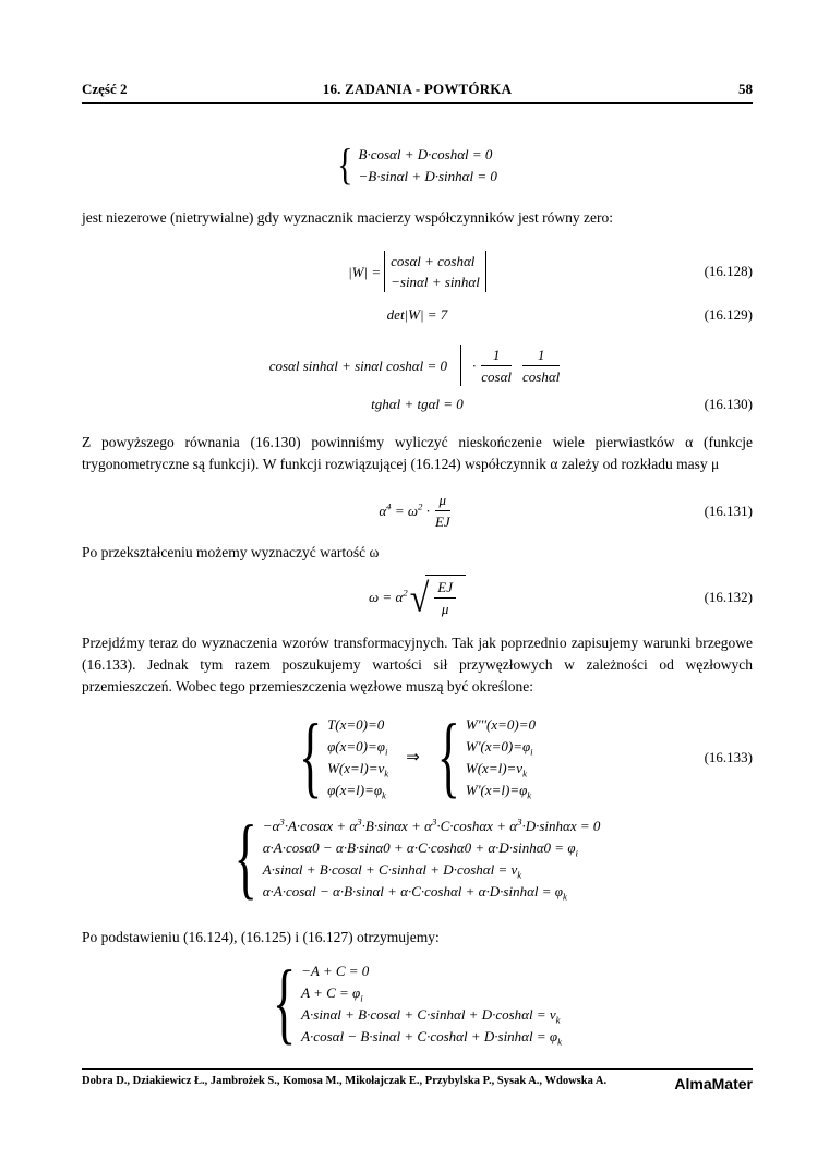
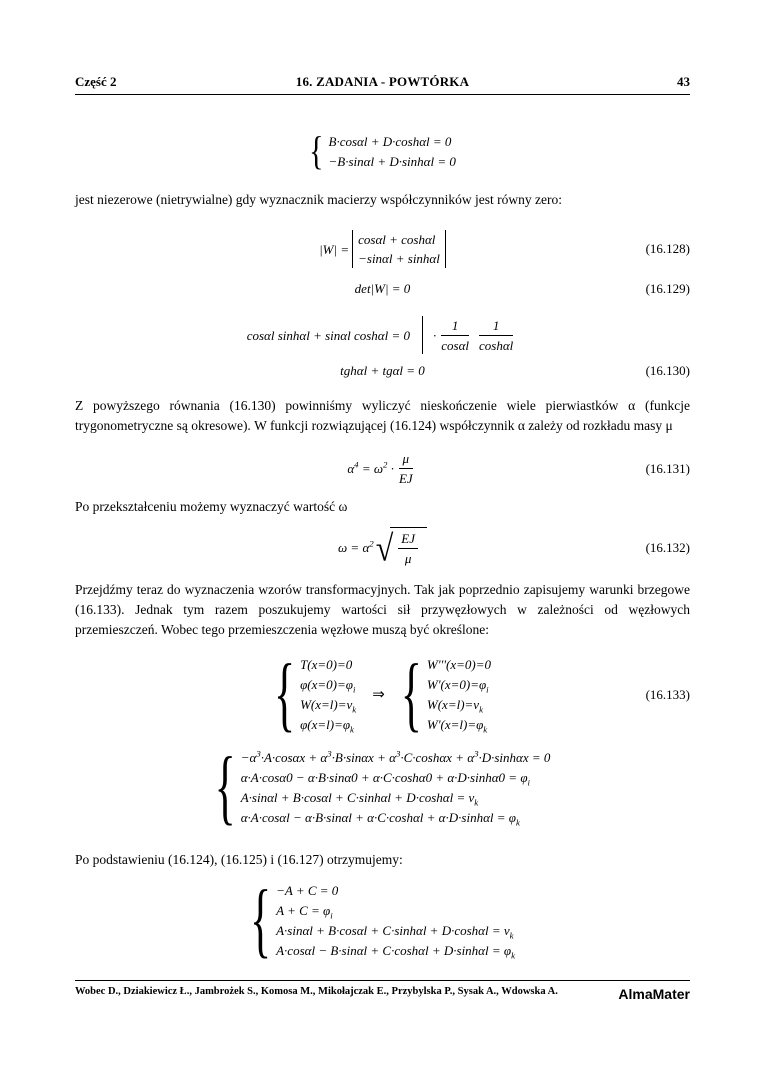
  Część 2
  16. ZADANIA - POWTÓRKA
- 58
+ 43
  {
  B·cosαl + D·coshαl = 0
  −B·sinαl + D·sinhαl = 0
  jest niezerowe (nietrywialne) gdy wyznacznik macierzy współczynników jest równy zero:
  |W| =
  cosαl + coshαl
  −sinαl + sinhαl
  (16.128)
- det|W| = 7
+ det|W| = 0
  (16.129)
  cosαl sinhαl + sinαl coshαl = 0
  ·
  1
  cosαl
  1
  coshαl
  tghαl + tgαl = 0
  (16.130)
- Z powyższego równania (16.130) powinniśmy wyliczyć nieskończenie wiele pierwiastków α (funkcje trygonometryczne są funkcji). W funkcji rozwiązującej (16.124) współczynnik α zależy od rozkładu masy μ
+ Z powyższego równania (16.130) powinniśmy wyliczyć nieskończenie wiele pierwiastków α (funkcje trygonometryczne są okresowe). W funkcji rozwiązującej (16.124) współczynnik α zależy od rozkładu masy μ
  α4 = ω2 ·
  μ
  EJ
  (16.131)
  Po przekształceniu możemy wyznaczyć wartość ω
  ω = α2
  √
  EJ
  μ
  (16.132)
  Przejdźmy teraz do wyznaczenia wzorów transformacyjnych. Tak jak poprzednio zapisujemy warunki brzegowe (16.133). Jednak tym razem poszukujemy wartości sił przywęzłowych w zależności od węzłowych przemieszczeń. Wobec tego przemieszczenia węzłowe muszą być określone:
  {
  T(x=0)=0
  φ(x=0)=φi
  W(x=l)=vk
  φ(x=l)=φk
  ⇒
  {
  W'''(x=0)=0
  W'(x=0)=φi
  W(x=l)=vk
  W'(x=l)=φk
  (16.133)
  {
  −α3·A·cosαx + α3·B·sinαx + α3·C·coshαx + α3·D·sinhαx = 0
  α·A·cosα0 − α·B·sinα0 + α·C·coshα0 + α·D·sinhα0 = φi
  A·sinαl + B·cosαl + C·sinhαl + D·coshαl = vk
  α·A·cosαl − α·B·sinαl + α·C·coshαl + α·D·sinhαl = φk
  Po podstawieniu (16.124), (16.125) i (16.127) otrzymujemy:
  {
  −A + C = 0
  A + C = φi
  A·sinαl + B·cosαl + C·sinhαl + D·coshαl = vk
  A·cosαl − B·sinαl + C·coshαl + D·sinhαl = φk
- Dobra D., Dziakiewicz Ł., Jambrożek S., Komosa M., Mikołajczak E., Przybylska P., Sysak A., Wdowska A.
+ Wobec D., Dziakiewicz Ł., Jambrożek S., Komosa M., Mikołajczak E., Przybylska P., Sysak A., Wdowska A.
  AlmaMater
